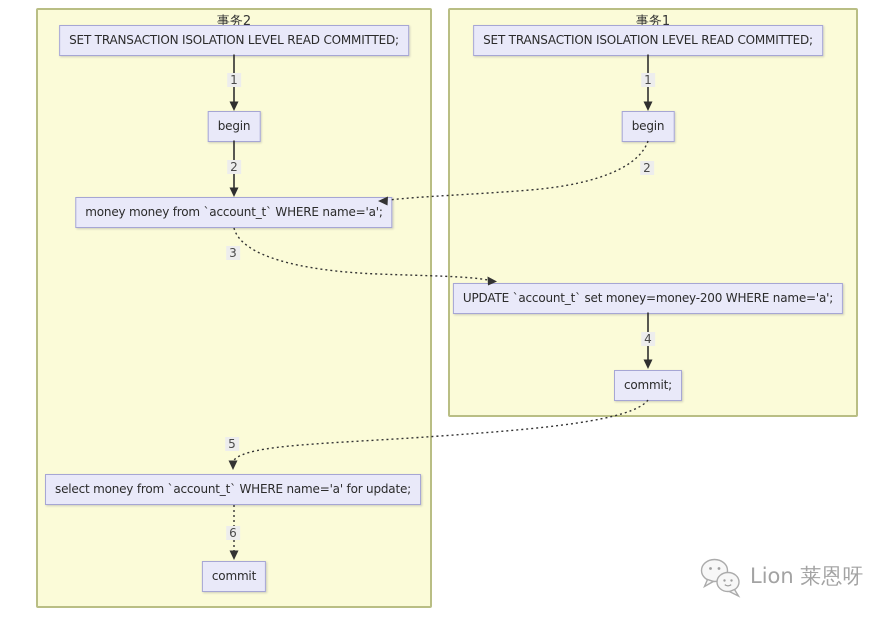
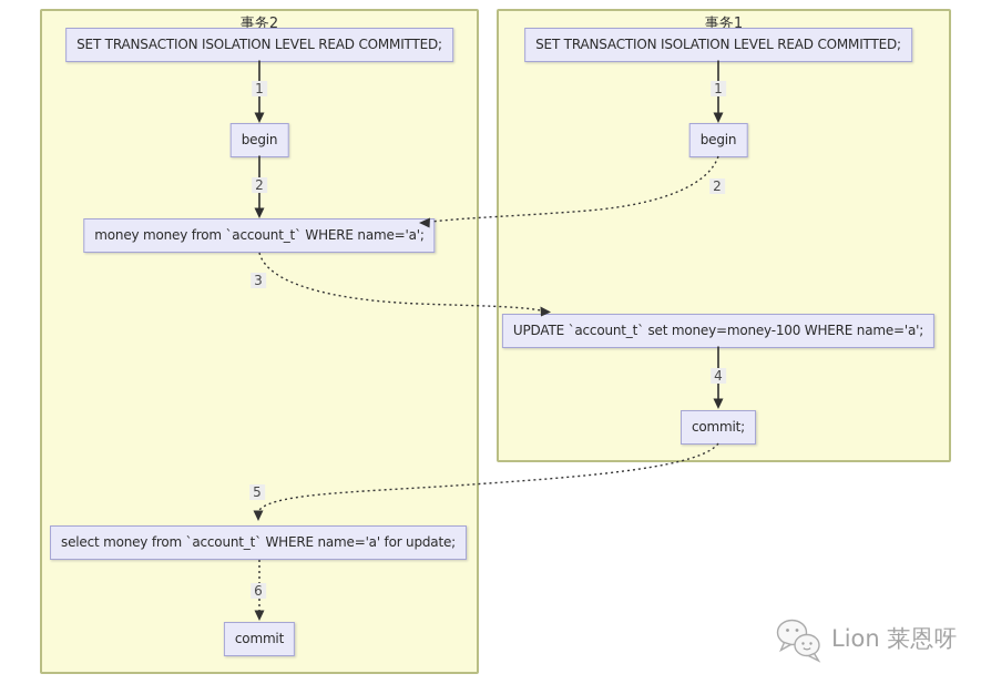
  事务2
  事务1
  SET TRANSACTION ISOLATION LEVEL READ COMMITTED;
  SET TRANSACTION ISOLATION LEVEL READ COMMITTED;
  begin
  begin
  money money from `account_t` WHERE name='a';
- UPDATE `account_t` set money=money-200 WHERE name='a';
+ UPDATE `account_t` set money=money-100 WHERE name='a';
  commit;
  select money from `account_t` WHERE name='a' for update;
  commit
  1
  2
  3
  1
  2
  4
  5
  6
  Lion 莱恩呀
